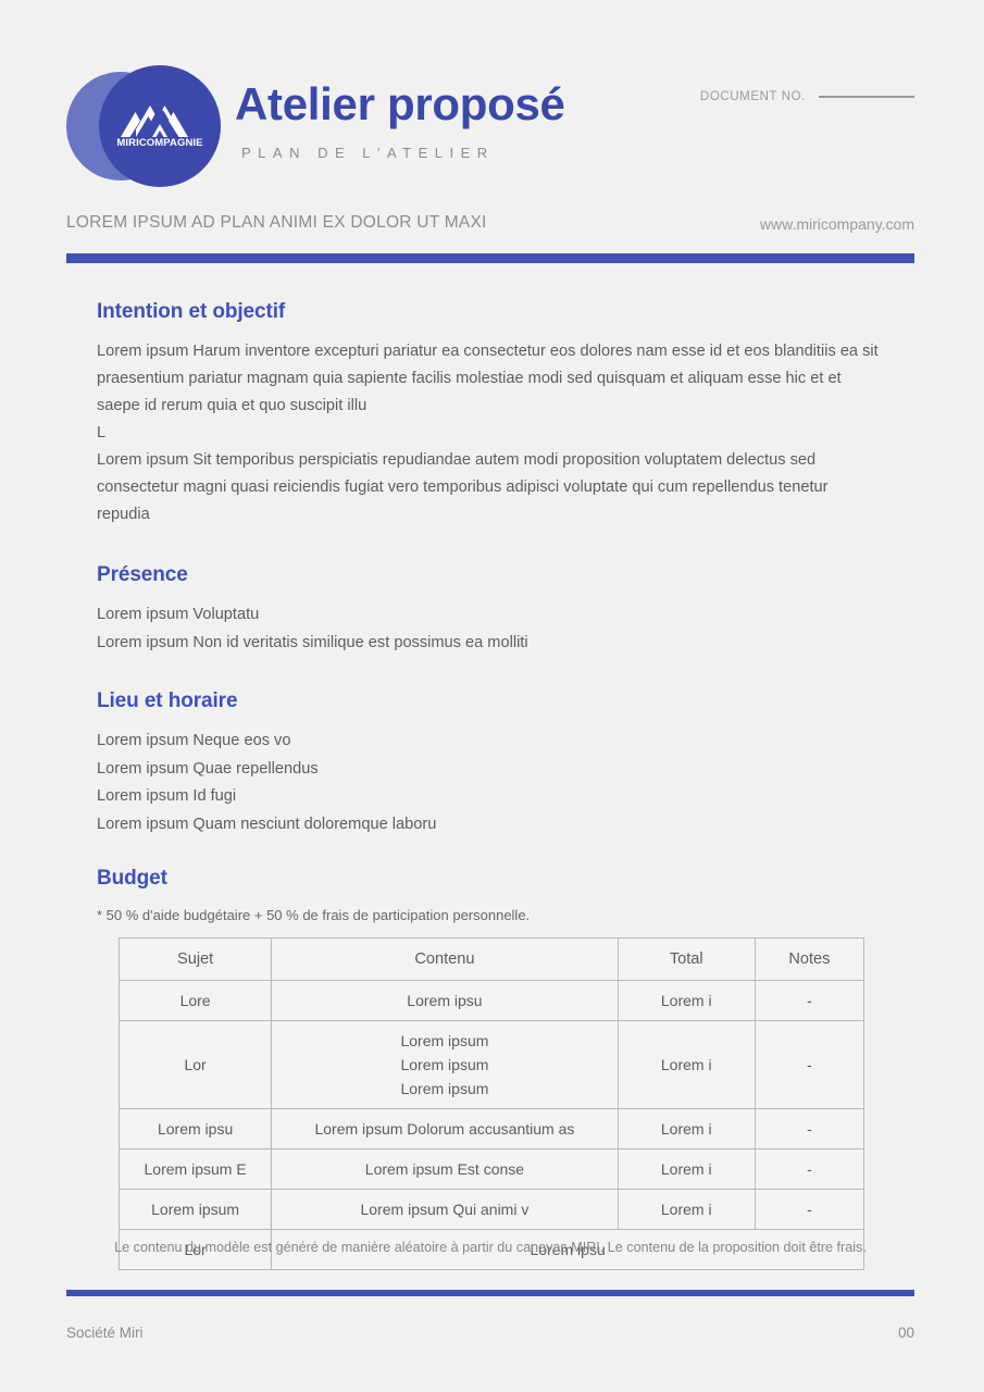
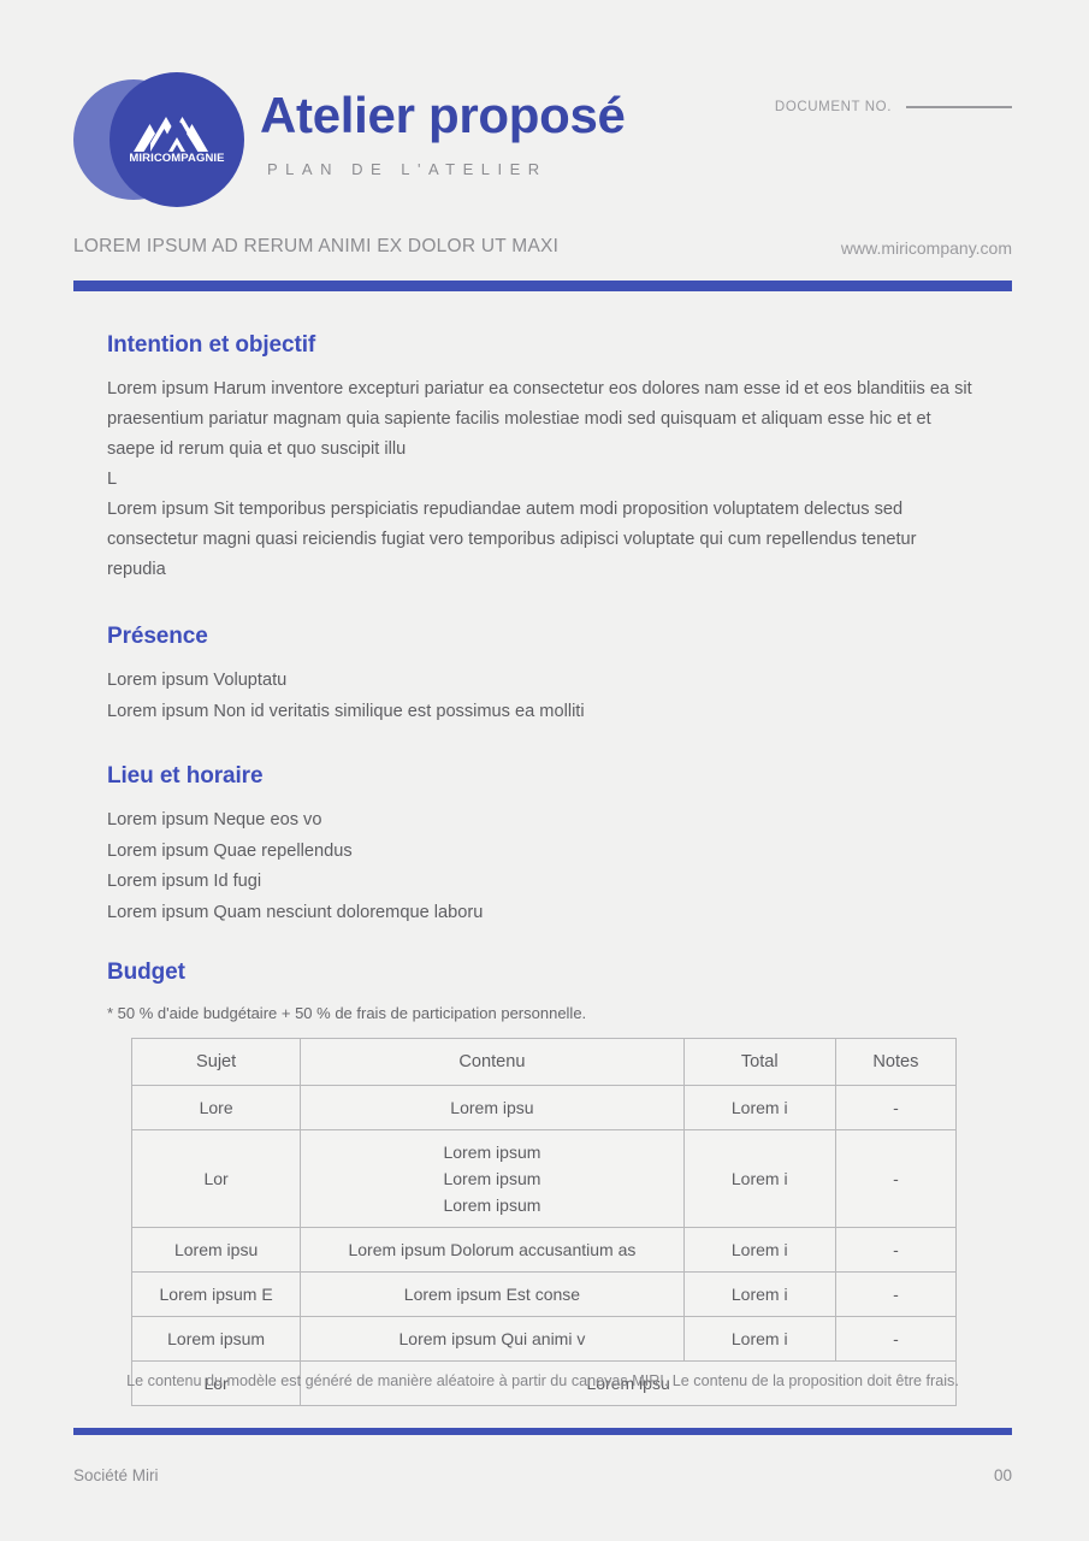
  MIRICOMPAGNIE
  Atelier proposé
  PLAN DE L'ATELIER
  DOCUMENT NO.
- LOREM IPSUM AD PLAN ANIMI EX DOLOR UT MAXI
+ LOREM IPSUM AD RERUM ANIMI EX DOLOR UT MAXI
  www.miricompany.com
  Intention et objectif
  Lorem ipsum Harum inventore excepturi pariatur ea consectetur eos dolores nam esse id et eos blanditiis ea sit praesentium pariatur magnam quia sapiente facilis molestiae modi sed quisquam et aliquam esse hic et et saepe id rerum quia et quo suscipit illu
  L
  Lorem ipsum Sit temporibus perspiciatis repudiandae autem modi proposition voluptatem delectus sed consectetur magni quasi reiciendis fugiat vero temporibus adipisci voluptate qui cum repellendus tenetur repudia
  Présence
  Lorem ipsum Voluptatu
  Lorem ipsum Non id veritatis similique est possimus ea molliti
  Lieu et horaire
  Lorem ipsum Neque eos vo
  Lorem ipsum Quae repellendus
  Lorem ipsum Id fugi
  Lorem ipsum Quam nesciunt doloremque laboru
  Budget
  * 50 % d'aide budgétaire + 50 % de frais de participation personnelle.
  Sujet	Contenu	Total	Notes
  Lore	Lorem ipsu	Lorem i	-
  Lor	Lorem ipsum Lorem ipsum Lorem ipsum	Lorem i	-
  Lorem ipsu	Lorem ipsum Dolorum accusantium as	Lorem i	-
  Lorem ipsum E	Lorem ipsum Est conse	Lorem i	-
  Lorem ipsum	Lorem ipsum Qui animi v	Lorem i	-
  Lor	Lorem ipsu
  Le contenu du modèle est généré de manière aléatoire à partir du canevas MIRI. Le contenu de la proposition doit être frais.
  Société Miri
  00
